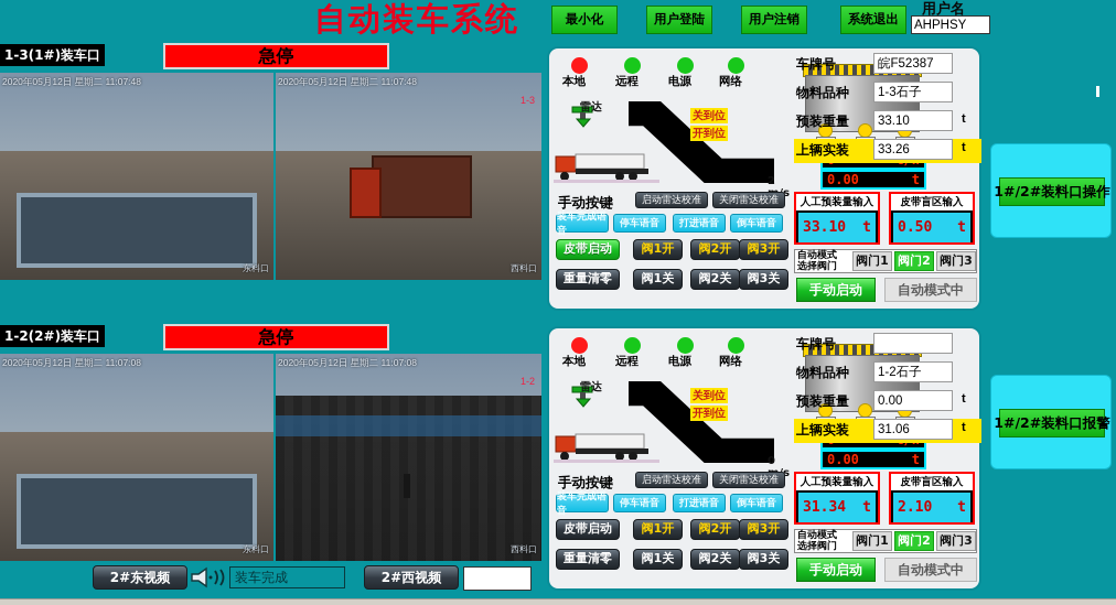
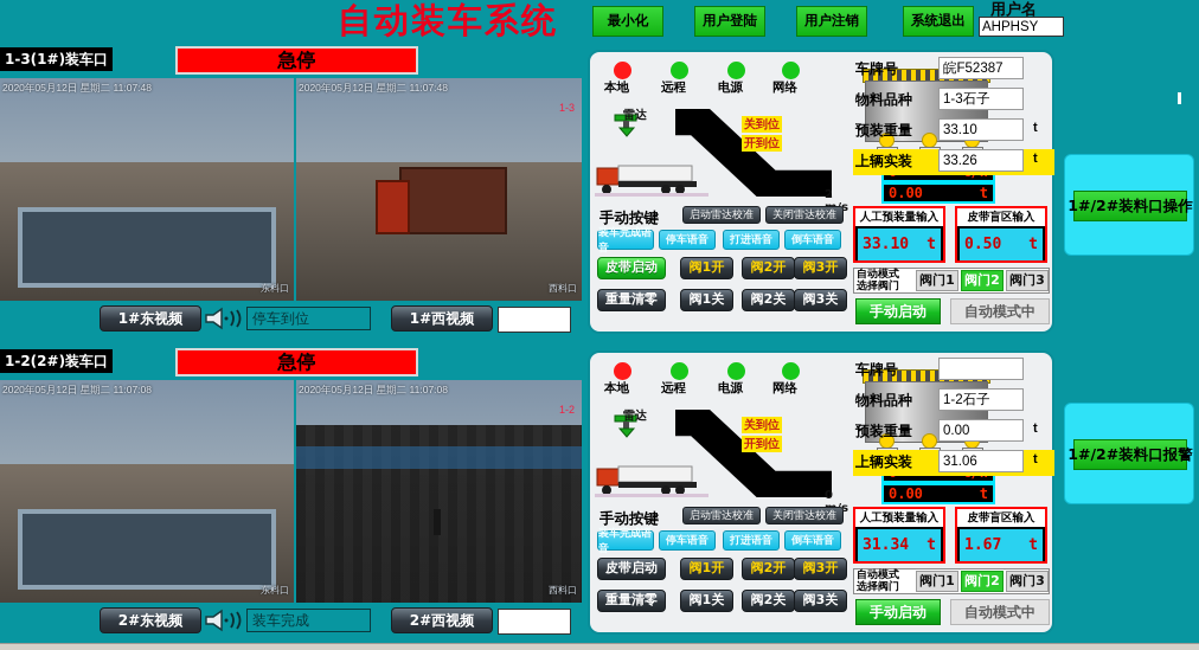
  自动装车系统
  最小化
  用户登陆
  用户注销
  系统退出
  用户名
  AHPHSY
  1-3(1#)装车口
  急停
  2020年05月12日 星期二 11:07:48
  东料口
  2020年05月12日 星期二 11:07:48
  1-3
  西料口
+ 1#东视频
+ 停车到位
+ 1#西视频
  1-2(2#)装车口
  急停
  2020年05月12日 星期二 11:07:08
  东料口
  2020年05月12日 星期二 11:07:08
  1-2
  西料口
  2#东视频
  装车完成
  2#西视频
  本地
  远程
  电源
  网络
  雷达
  关到位
  开到位
  0.00
  t
  车牌号
  皖F52387
  物料品种
  1-3石子
  预装重量
  33.10
  t
  上辆实装
  33.26
  t
  手动按键
  启动雷达校准
  关闭雷达校准
  装车完成语音
  停车语音
  打进语音
  倒车语音
  皮带启动
  阀1开
  阀2开
  阀3开
  重量清零
  阀1关
  阀2关
  阀3关
  人工预装量输入
  33.10
  t
  皮带盲区输入
  0.50
  t
  自动模式
  选择阀门
  阀门1
  阀门2
  阀门3
  手动启动
  自动模式中
  本地
  远程
  电源
  网络
  雷达
  关到位
  开到位
  0.00
  t
  车牌号
  物料品种
  1-2石子
  预装重量
  0.00
  t
  上辆实装
  31.06
  t
  手动按键
  启动雷达校准
  关闭雷达校准
  装车完成语音
  停车语音
  打进语音
  倒车语音
  皮带启动
  阀1开
  阀2开
  阀3开
  重量清零
  阀1关
  阀2关
  阀3关
  人工预装量输入
  31.34
  t
  皮带盲区输入
- 2.10
+ 1.67
  t
  自动模式
  选择阀门
  阀门1
  阀门2
  阀门3
  手动启动
  自动模式中
  1#/2#装料口操作
  1#/2#装料口报警
